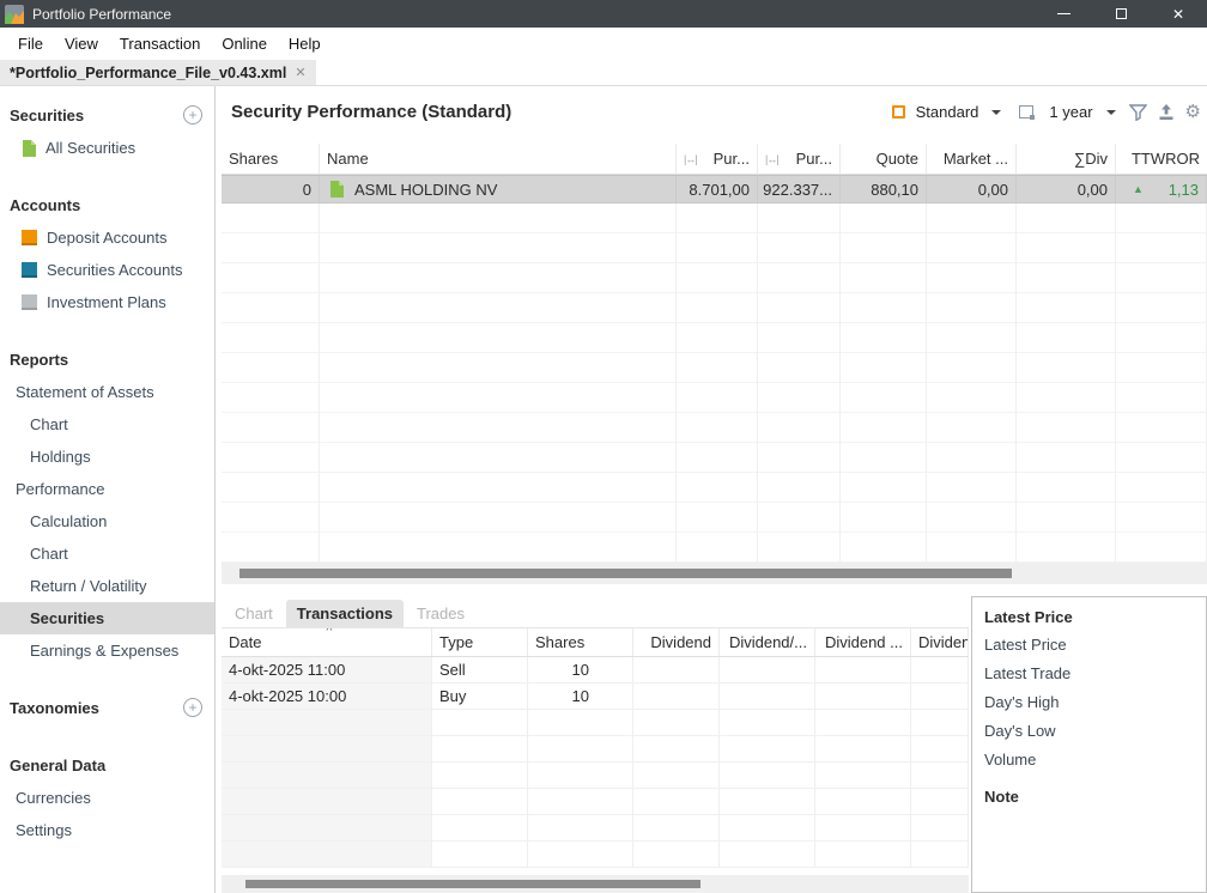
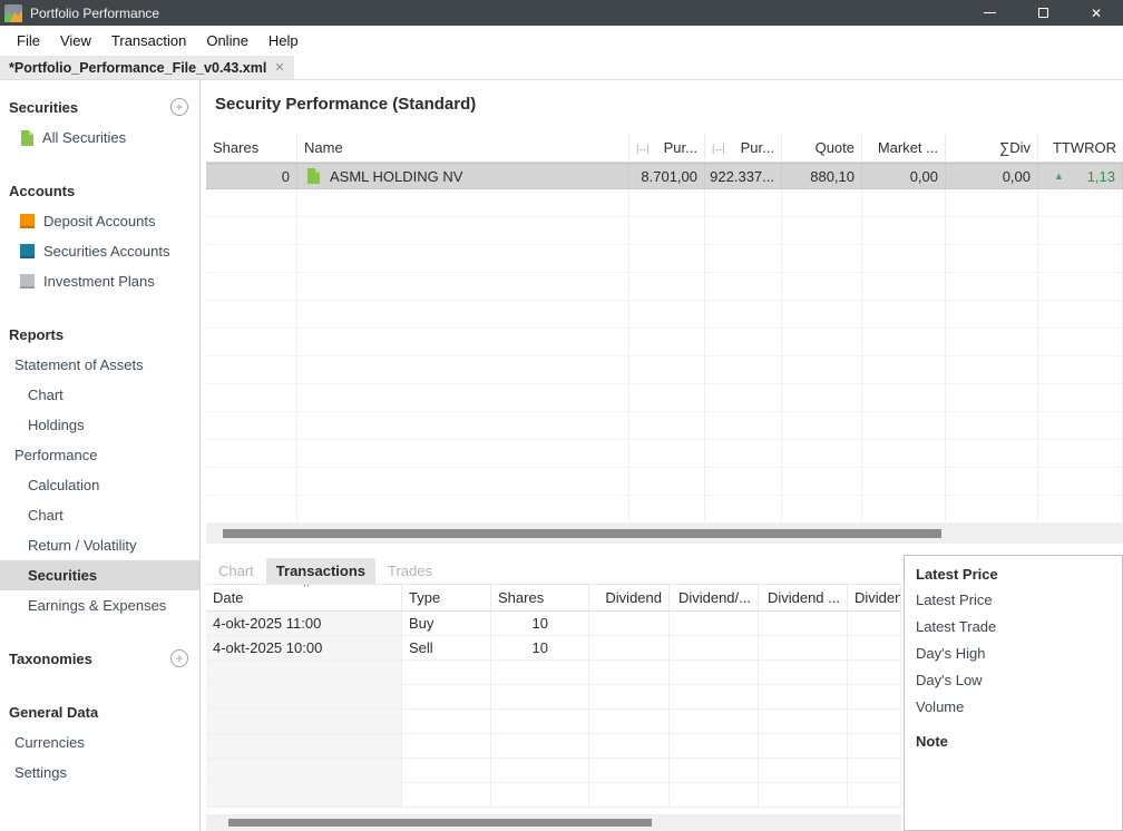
  Portfolio Performance
  ✕
  File
  View
  Transaction
  Online
  Help
  *Portfolio_Performance_File_v0.43.xml
  ✕
  Securities
  +
  All Securities
  Accounts
  Deposit Accounts
  Securities Accounts
  Investment Plans
  Reports
  Statement of Assets
  Chart
  Holdings
  Performance
  Calculation
  Chart
  Return / Volatility
  Securities
  Earnings & Expenses
  Taxonomies
  +
  General Data
  Currencies
  Settings
  Security Performance (Standard)
- Standard
- 1 year
- ⚙
  Shares
  Name
  |↔|
  Pur...
  |↔|
  Pur...
  Quote
  Market ...
  ∑Div
  TTWROR
  0
  ASML HOLDING NV
  8.701,00
  922.337...
  880,10
  0,00
  0,00
  ▲
  1,13
  Chart
  Transactions
  Trades
  Date
  ^
  Type
  Shares
  Dividend
  Dividend/...
  Dividend ...
  Dividen
  4-okt-2025 11:00
- Sell
+ Buy
  10
  4-okt-2025 10:00
- Buy
+ Sell
  10
  Latest Price
  Latest Price
  Latest Trade
  Day's High
  Day's Low
  Volume
  Note
